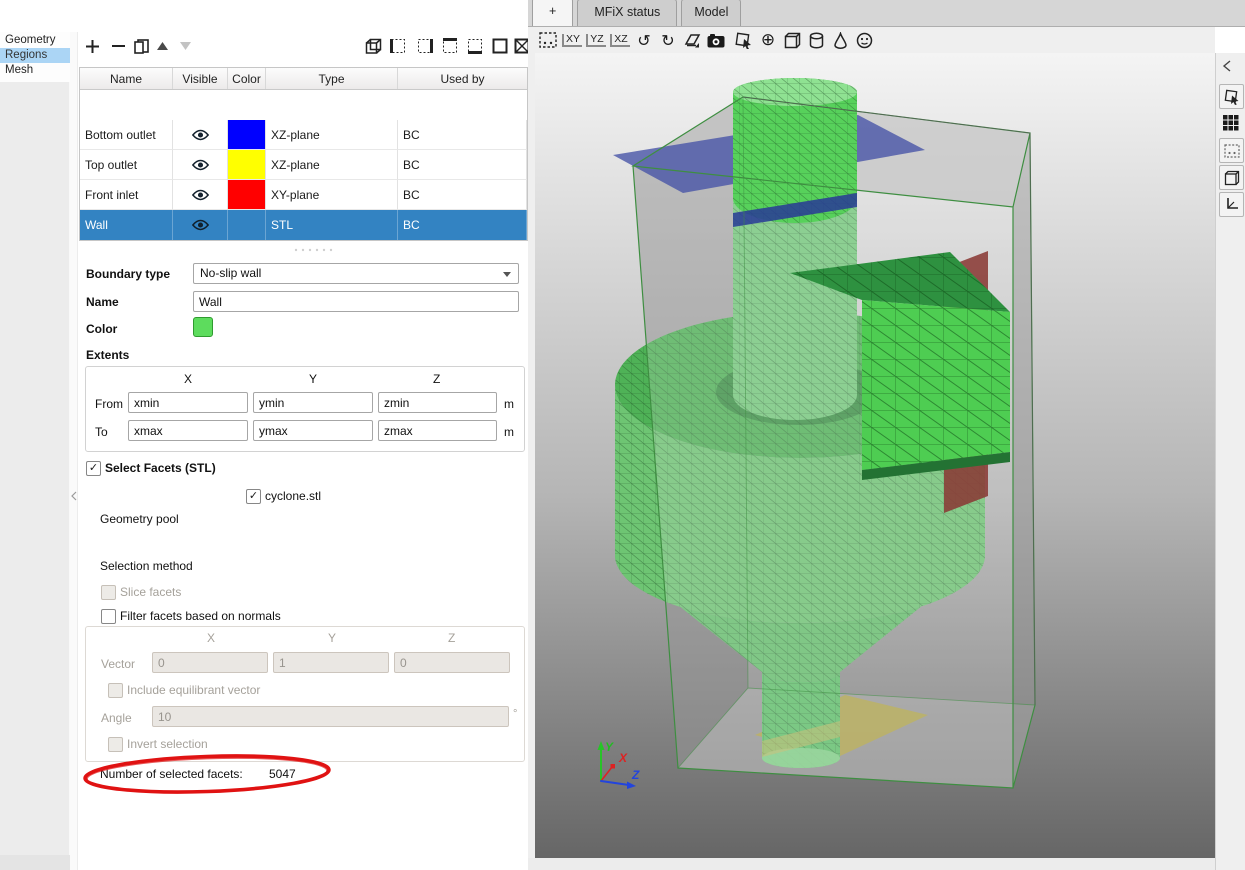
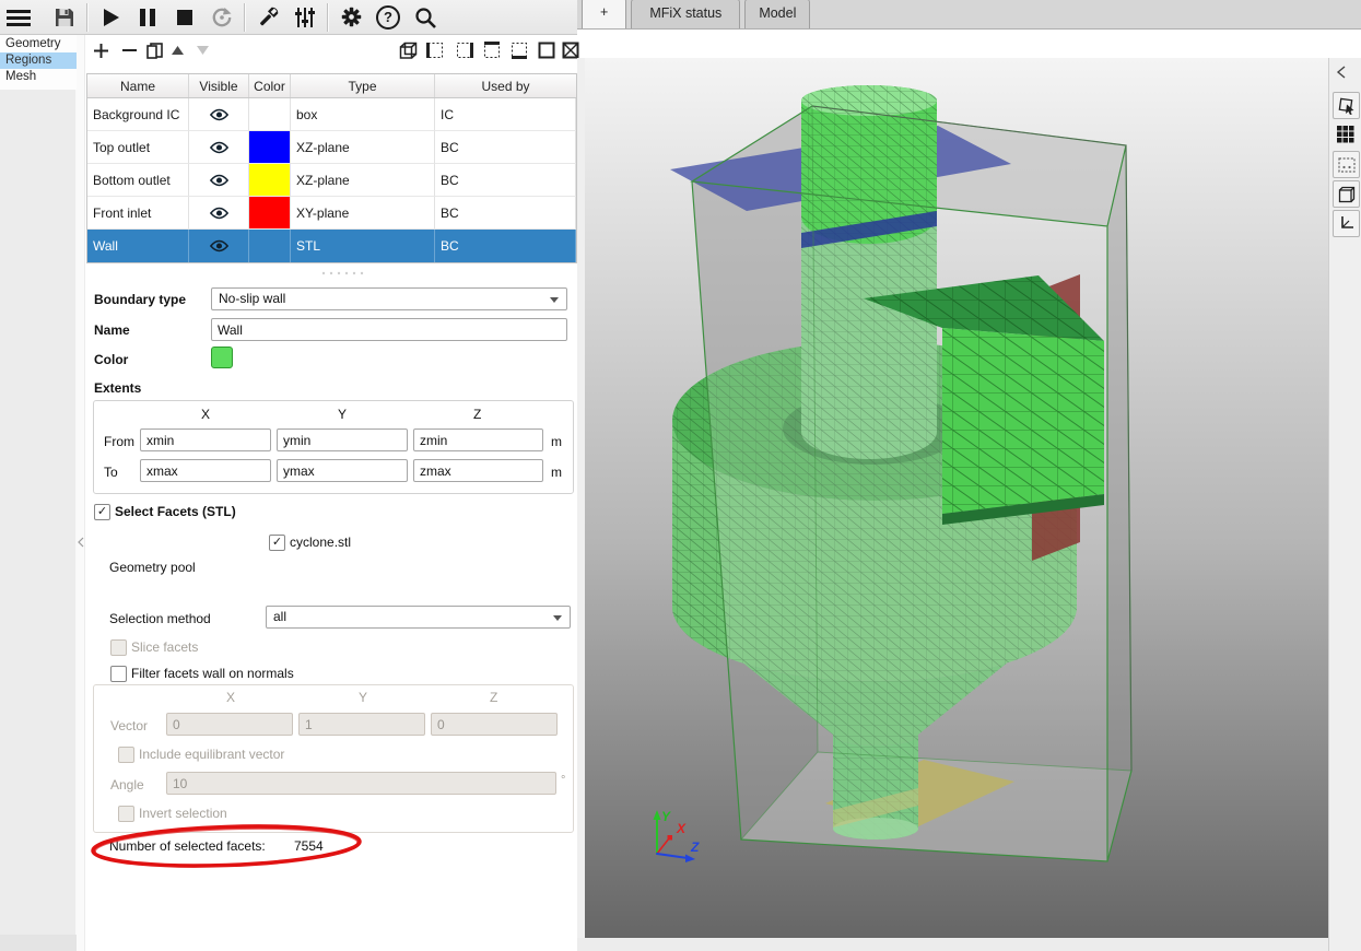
+ ?
  Geometry
  Regions
  Mesh
  Name
  Visible
  Color
  Type
  Used by
+ Background IC
+ box
+ IC
- Bottom outlet
+ Top outlet
  XZ-plane
  BC
- Top outlet
+ Bottom outlet
  XZ-plane
  BC
  Front inlet
  XY-plane
  BC
  Wall
  STL
  BC
  Boundary type
  No-slip wall
  Name
  Wall
  Color
  Extents
  X
  Y
  Z
  From
  xmin
  ymin
  zmin
  m
  To
  xmax
  ymax
  zmax
  m
  Select Facets (STL)
  cyclone.stl
  Geometry pool
  Selection method
+ all
  Slice facets
- Filter facets based on normals
+ Filter facets wall on normals
  X
  Y
  Z
  Vector
  0
  1
  0
  Include equilibrant vector
  Angle
  10
  °
  Invert selection
  Number of selected facets:
- 5047
+ 7554
  +
  MFiX status
  Model
- XY
- YZ
- XZ
- ↺
- ↻
- ⊕
  Y
  X
  Z
